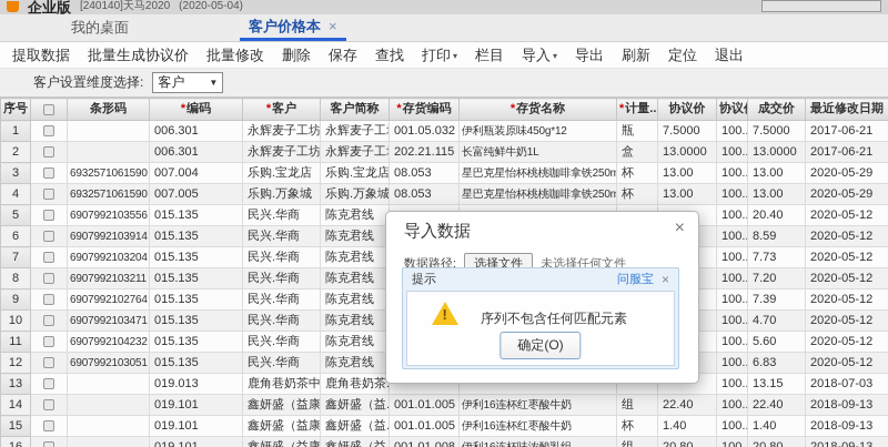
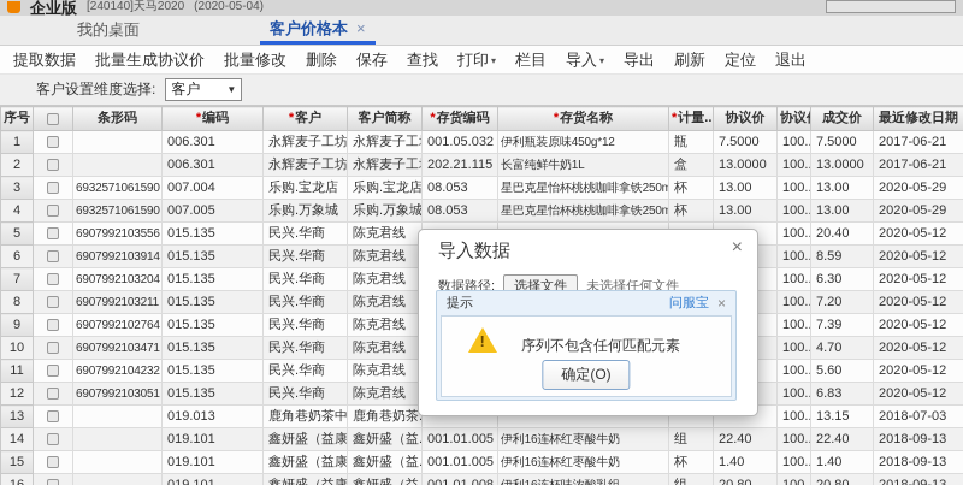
  企业版
  [240140]天马2020
  (2020-05-04)
  我的桌面
  客户价格本
  ×
  提取数据
  批量生成协议价
  批量修改
  删除
  保存
  查找
  打印 ▾
  栏目
  导入 ▾
  导出
  刷新
  定位
  退出
  客户设置维度选择:
  客户
  ▼
  序号		条形码	*编码	*客户	客户简称	*存货编码	*存货名称	*计量..	协议价	协议	成交价	最近修改日期
  1			006.301	永辉麦子工坊	永辉麦子工	001.05.032	伊利瓶装原味450g*12	瓶	7.5000	100..	7.5000	2017-06-21
  2			006.301	永辉麦子工坊	永辉麦子工	202.21.115	长富纯鲜牛奶1L	盒	13.0000	100..	13.0000	2017-06-21
  3		6932571061590	007.004	乐购.宝龙店	乐购.宝龙店	08.053	星巴克星怡杯桃桃咖啡拿铁250m	杯	13.00	100..	13.00	2020-05-29
  4		6932571061590	007.005	乐购.万象城	乐购.万象城	08.053	星巴克星怡杯桃桃咖啡拿铁250m	杯	13.00	100..	13.00	2020-05-29
  5		6907992103556	015.135	民兴.华商	陈克君线					100..	20.40	2020-05-12
  6		6907992103914	015.135	民兴.华商	陈克君线					100..	8.59	2020-05-12
- 7		6907992103204	015.135	民兴.华商	陈克君线					100..	7.73	2020-05-12
+ 7		6907992103204	015.135	民兴.华商	陈克君线					100..	6.30	2020-05-12
  8		6907992103211	015.135	民兴.华商	陈克君线					100..	7.20	2020-05-12
  9		6907992102764	015.135	民兴.华商	陈克君线					100..	7.39	2020-05-12
  10		6907992103471	015.135	民兴.华商	陈克君线					100..	4.70	2020-05-12
  11		6907992104232	015.135	民兴.华商	陈克君线					100..	5.60	2020-05-12
  12		6907992103051	015.135	民兴.华商	陈克君线					100..	6.83	2020-05-12
  13			019.013	鹿角巷奶茶中	鹿角巷奶茶					100..	13.15	2018-07-03
  14			019.101	鑫妍盛（益康	鑫妍盛（益.	001.01.005	伊利16连杯红枣酸牛奶	组	22.40	100..	22.40	2018-09-13
  15			019.101	鑫妍盛（益康	鑫妍盛（益.	001.01.005	伊利16连杯红枣酸牛奶	杯	1.40	100..	1.40	2018-09-13
  导入数据
  ×
  数据路径:
  选择文件
  未选择任何文件
  提示
  问服宝
  ×
  序列不包含任何匹配元素
  确定(O)
